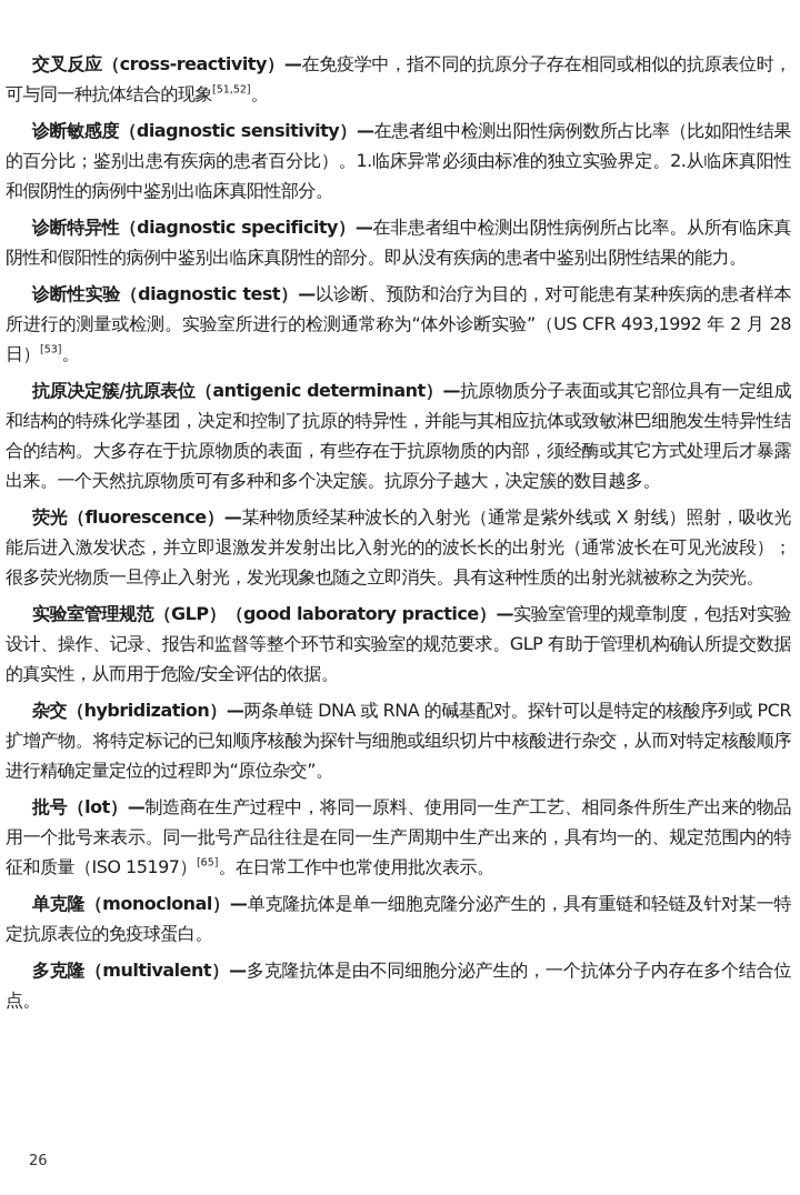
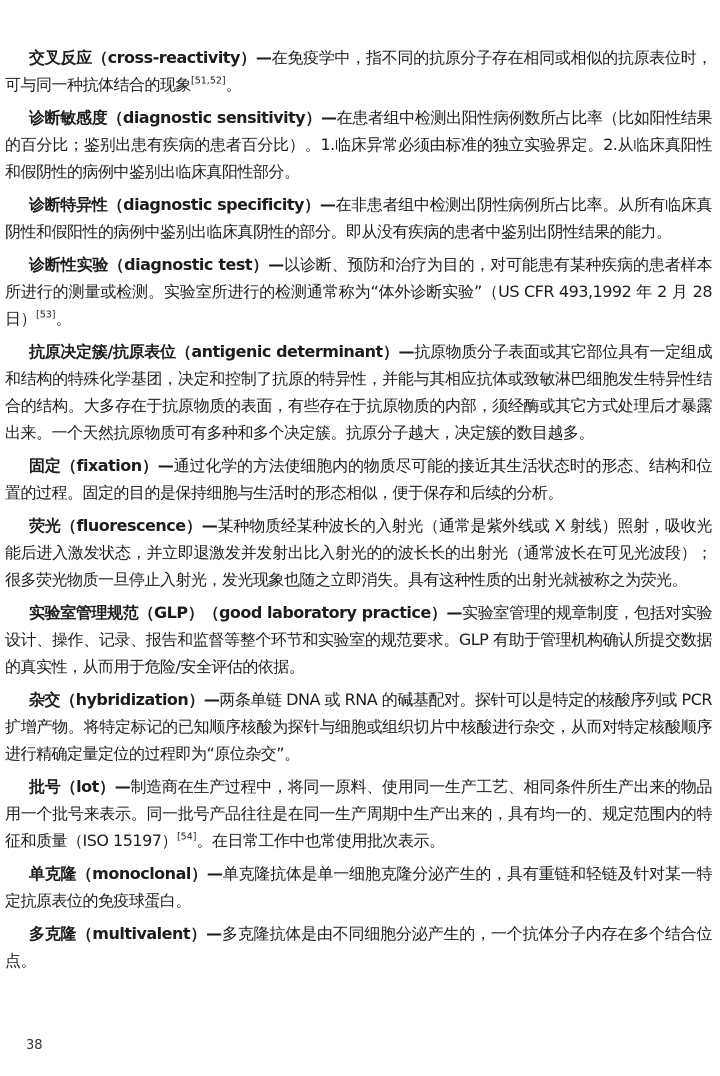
  交叉反应（cross-reactivity）—在免疫学中，指不同的抗原分子存在相同或相似的抗原表位时，可与同一种抗体结合的现象[51,52]。
  诊断敏感度（diagnostic sensitivity）—在患者组中检测出阳性病例数所占比率（比如阳性结果的百分比；鉴别出患有疾病的患者百分比）。1.临床异常必须由标准的独立实验界定。2.从临床真阳性和假阴性的病例中鉴别出临床真阳性部分。
  诊断特异性（diagnostic specificity）—在非患者组中检测出阴性病例所占比率。从所有临床真阴性和假阳性的病例中鉴别出临床真阴性的部分。即从没有疾病的患者中鉴别出阴性结果的能力。
  诊断性实验（diagnostic test）—以诊断、预防和治疗为目的，对可能患有某种疾病的患者样本所进行的测量或检测。实验室所进行的检测通常称为“体外诊断实验”（US CFR 493,1992 年 2 月 28 日）[53]。
  抗原决定簇/抗原表位（antigenic determinant）—抗原物质分子表面或其它部位具有一定组成和结构的特殊化学基团，决定和控制了抗原的特异性，并能与其相应抗体或致敏淋巴细胞发生特异性结合的结构。大多存在于抗原物质的表面，有些存在于抗原物质的内部，须经酶或其它方式处理后才暴露出来。一个天然抗原物质可有多种和多个决定簇。抗原分子越大，决定簇的数目越多。
+ 固定（fixation）—通过化学的方法使细胞内的物质尽可能的接近其生活状态时的形态、结构和位置的过程。固定的目的是保持细胞与生活时的形态相似，便于保存和后续的分析。
  荧光（fluorescence）—某种物质经某种波长的入射光（通常是紫外线或 X 射线）照射，吸收光能后进入激发状态，并立即退激发并发射出比入射光的的波长长的出射光（通常波长在可见光波段）；很多荧光物质一旦停止入射光，发光现象也随之立即消失。具有这种性质的出射光就被称之为荧光。
  实验室管理规范（GLP）（good laboratory practice）—实验室管理的规章制度，包括对实验设计、操作、记录、报告和监督等整个环节和实验室的规范要求。GLP 有助于管理机构确认所提交数据的真实性，从而用于危险/安全评估的依据。
  杂交（hybridization）—两条单链 DNA 或 RNA 的碱基配对。探针可以是特定的核酸序列或 PCR 扩增产物。将特定标记的已知顺序核酸为探针与细胞或组织切片中核酸进行杂交，从而对特定核酸顺序进行精确定量定位的过程即为“原位杂交”。
- 批号（lot）—制造商在生产过程中，将同一原料、使用同一生产工艺、相同条件所生产出来的物品用一个批号来表示。同一批号产品往往是在同一生产周期中生产出来的，具有均一的、规定范围内的特征和质量（ISO 15197）[65]。在日常工作中也常使用批次表示。
+ 批号（lot）—制造商在生产过程中，将同一原料、使用同一生产工艺、相同条件所生产出来的物品用一个批号来表示。同一批号产品往往是在同一生产周期中生产出来的，具有均一的、规定范围内的特征和质量（ISO 15197）[54]。在日常工作中也常使用批次表示。
  单克隆（monoclonal）—单克隆抗体是单一细胞克隆分泌产生的，具有重链和轻链及针对某一特定抗原表位的免疫球蛋白。
  多克隆（multivalent）—多克隆抗体是由不同细胞分泌产生的，一个抗体分子内存在多个结合位点。
- 26
+ 38
